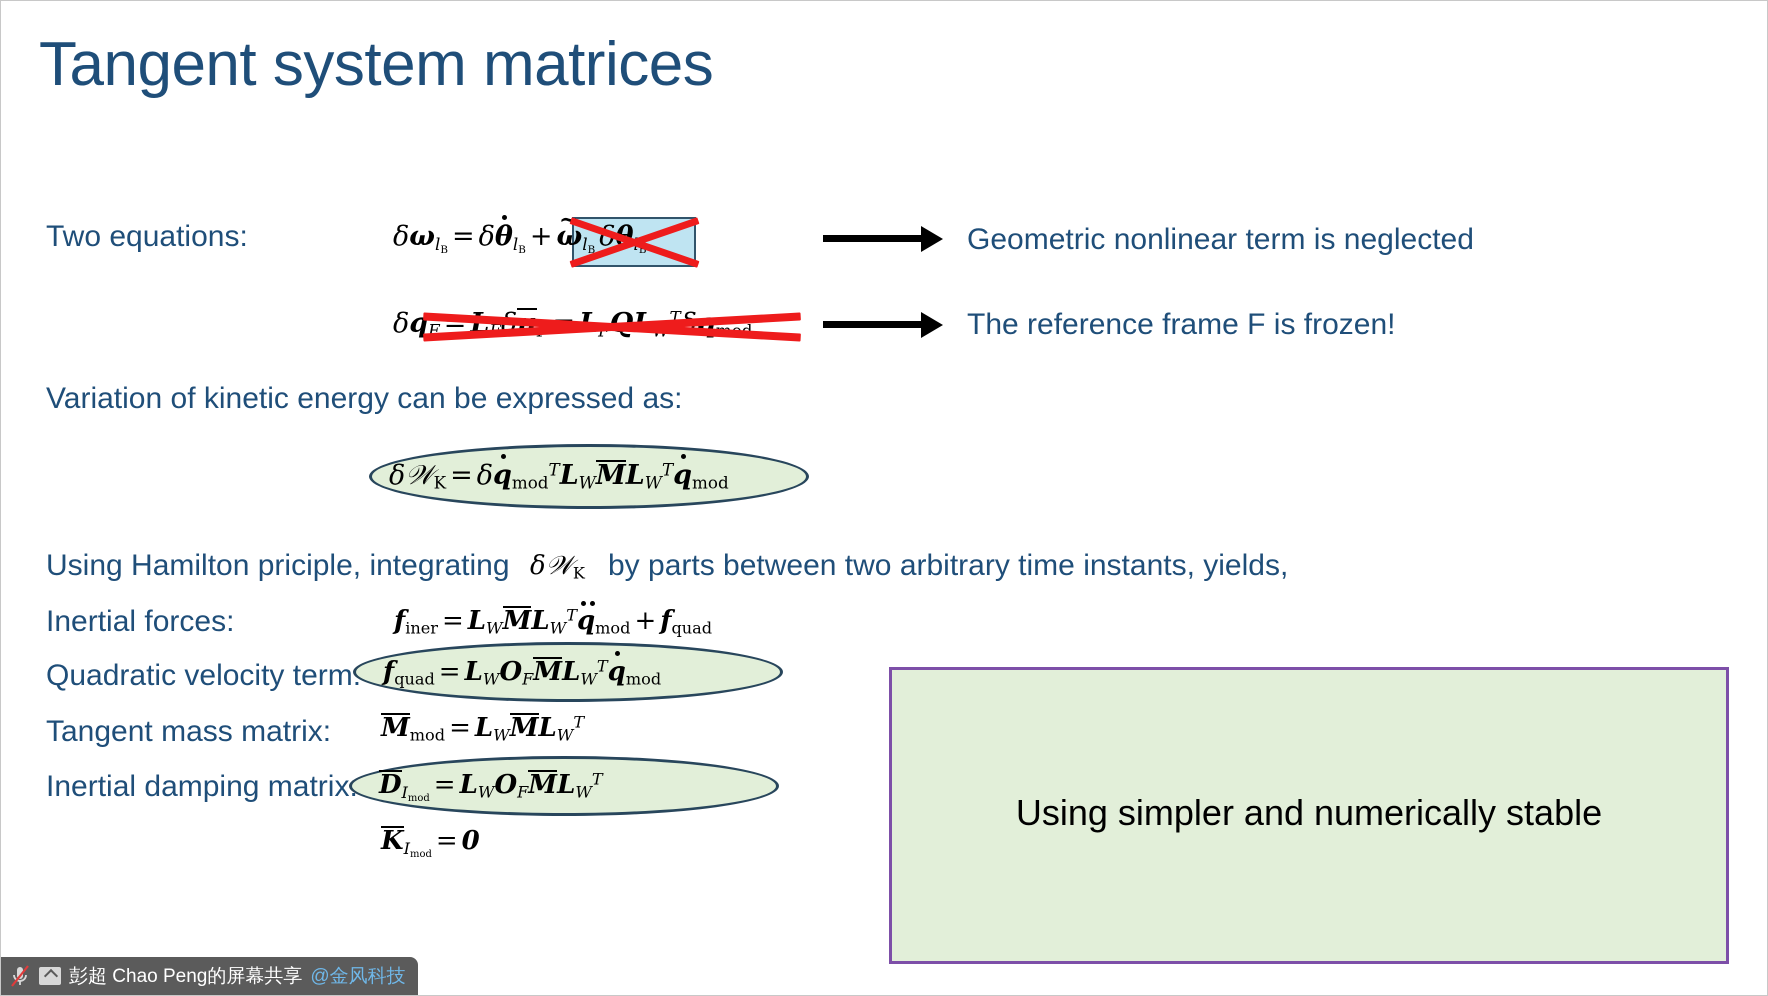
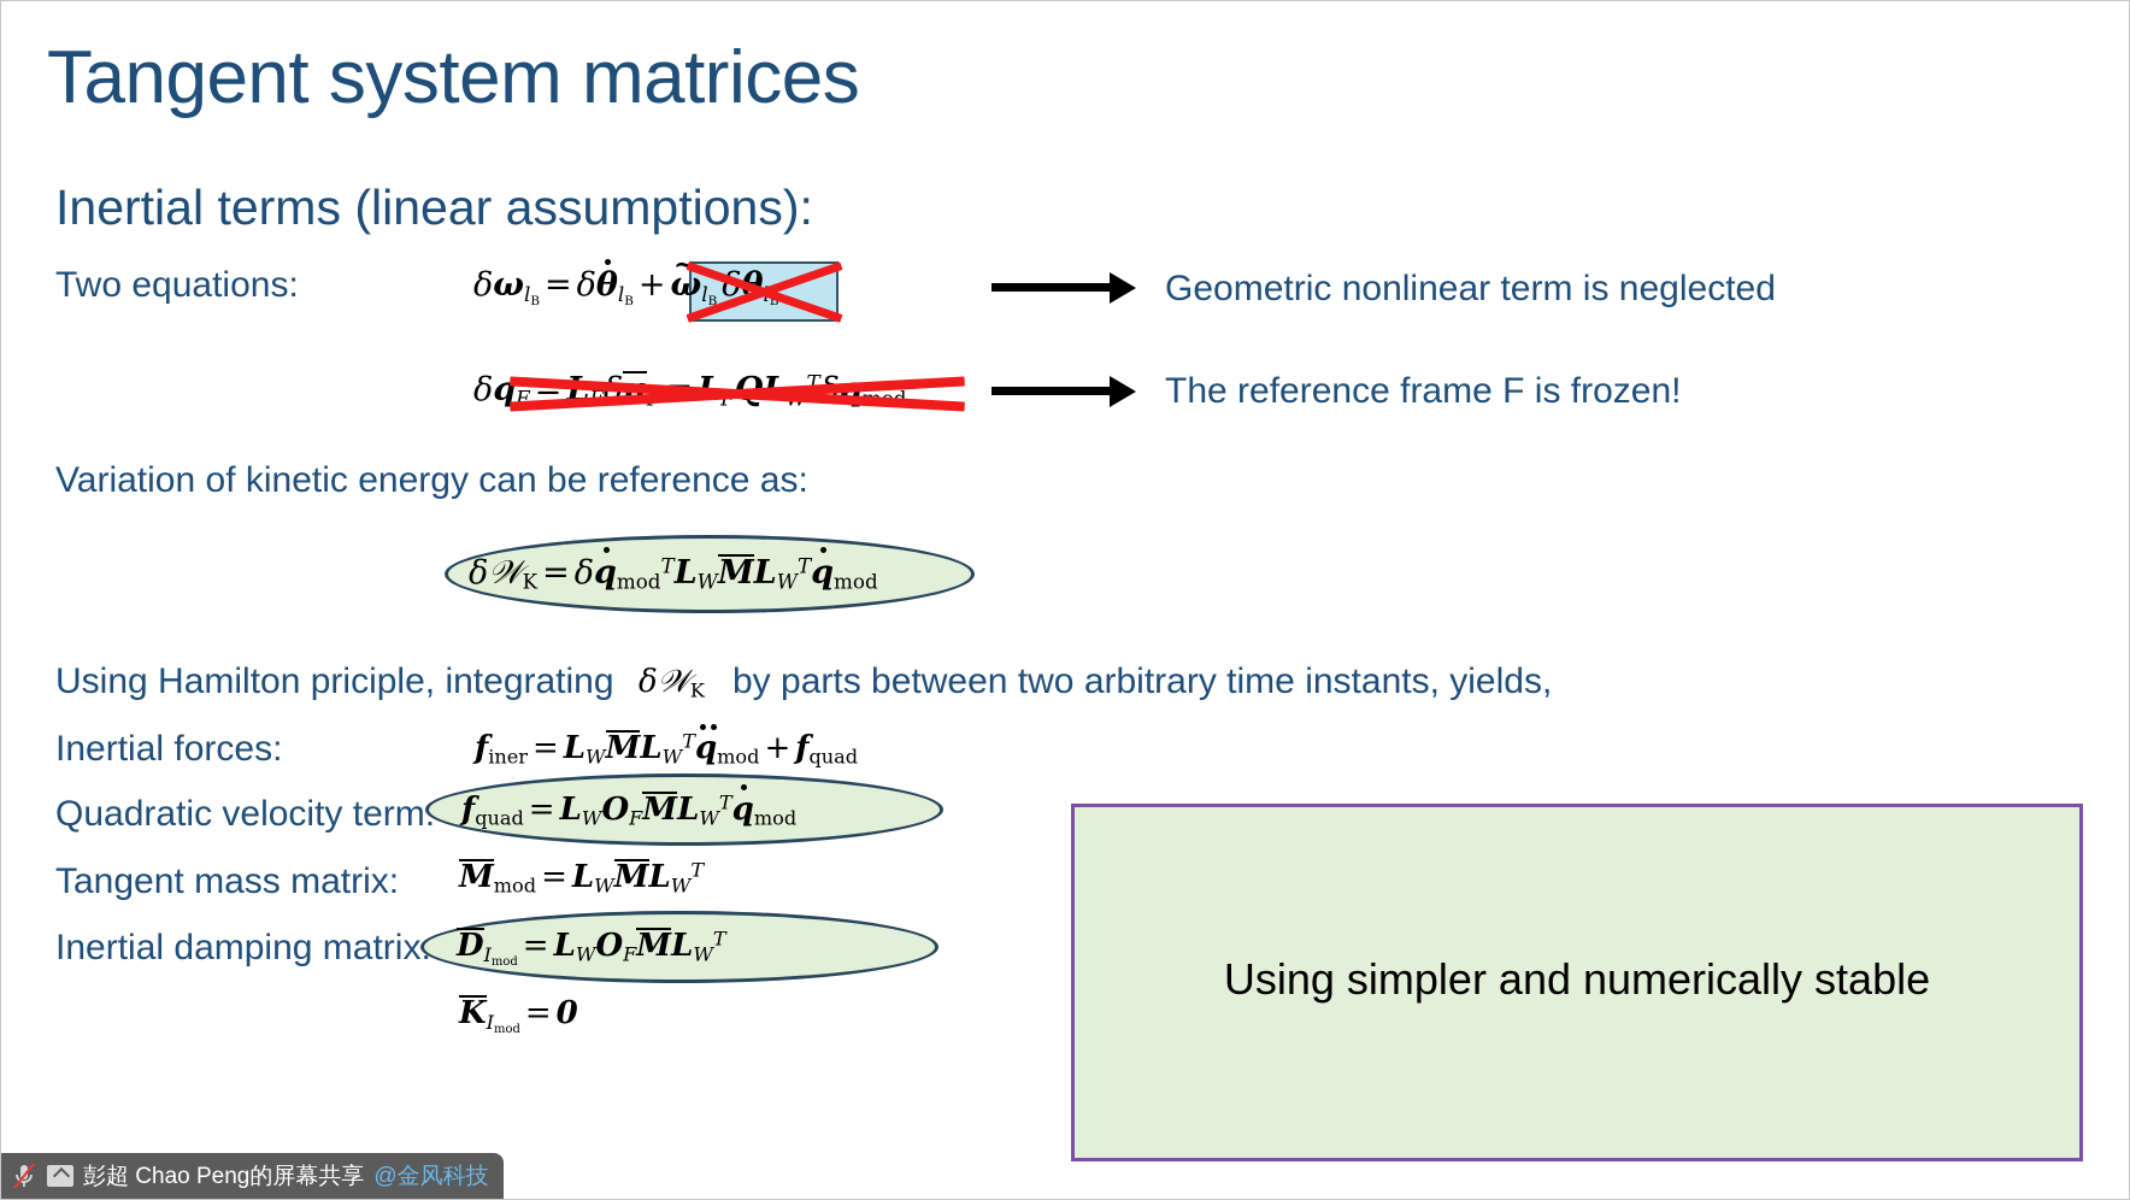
  Tangent system matrices
+ Inertial terms (linear assumptions):
  Two equations:
  δωlB= δθlB+ ωlB B
  Geometric nonlinear term is neglected
  The reference frame F is frozen!
- Variation of kinetic energy can be expressed as:
+ Variation of kinetic energy can be reference as:
  δ𝒲K = δqmodTLWMLWTqmod
  Using Hamilton priciple, integrating
  δ𝒲K
  by parts between two arbitrary time instants, yields,
  Using simpler and numerically stable
  Inertial forces:
  finer = LWMLWTqmod + fquad
  Quadratic velocity term
  fquad = LWOFMLWTqmod
  Tangent mass matrix:
  Mmod = LWMLWT
  Inertial damping matrix
  DImod= LWOFMLWT
  KImod= 0
  彭超 Chao Peng的屏幕共享
  @金风科技
